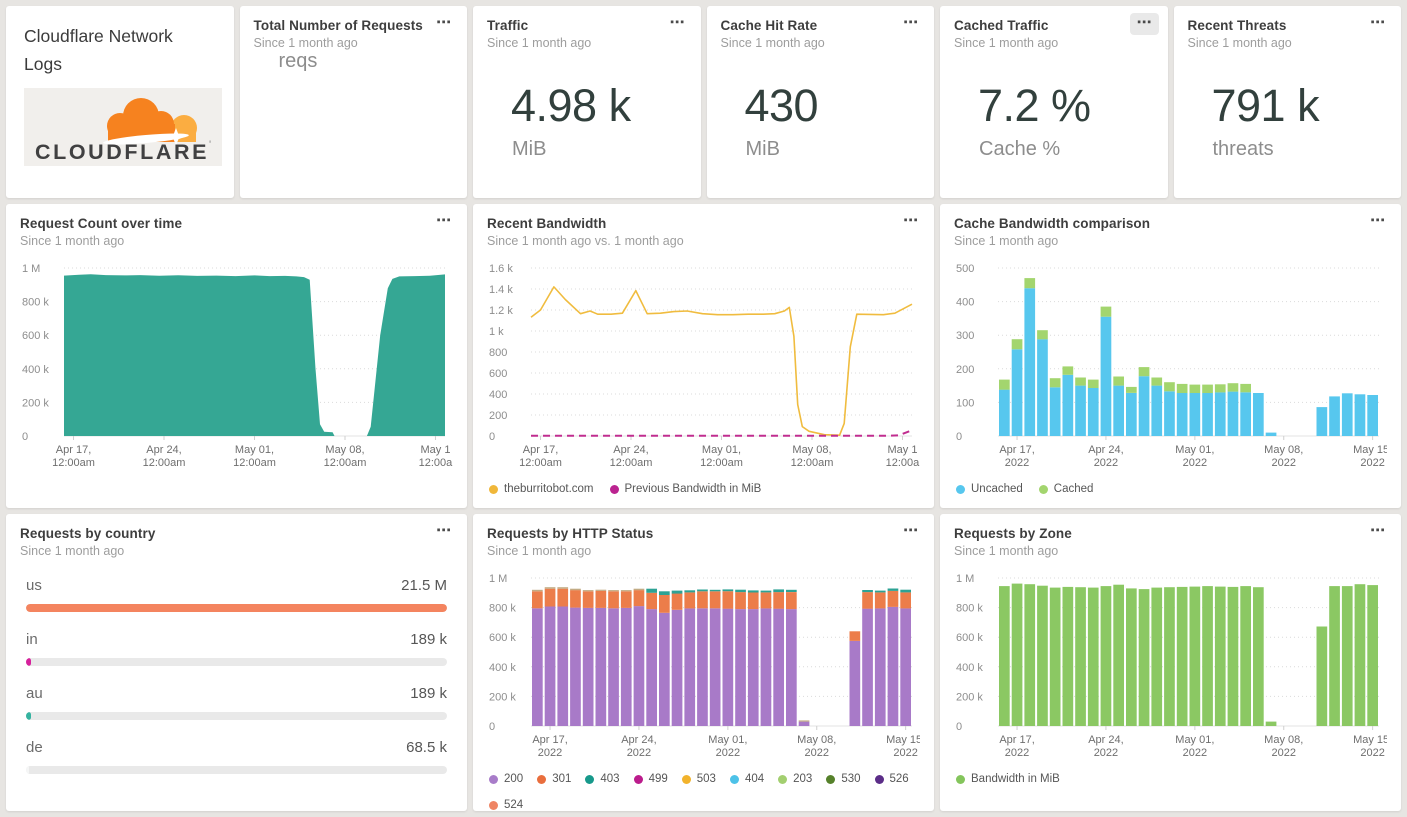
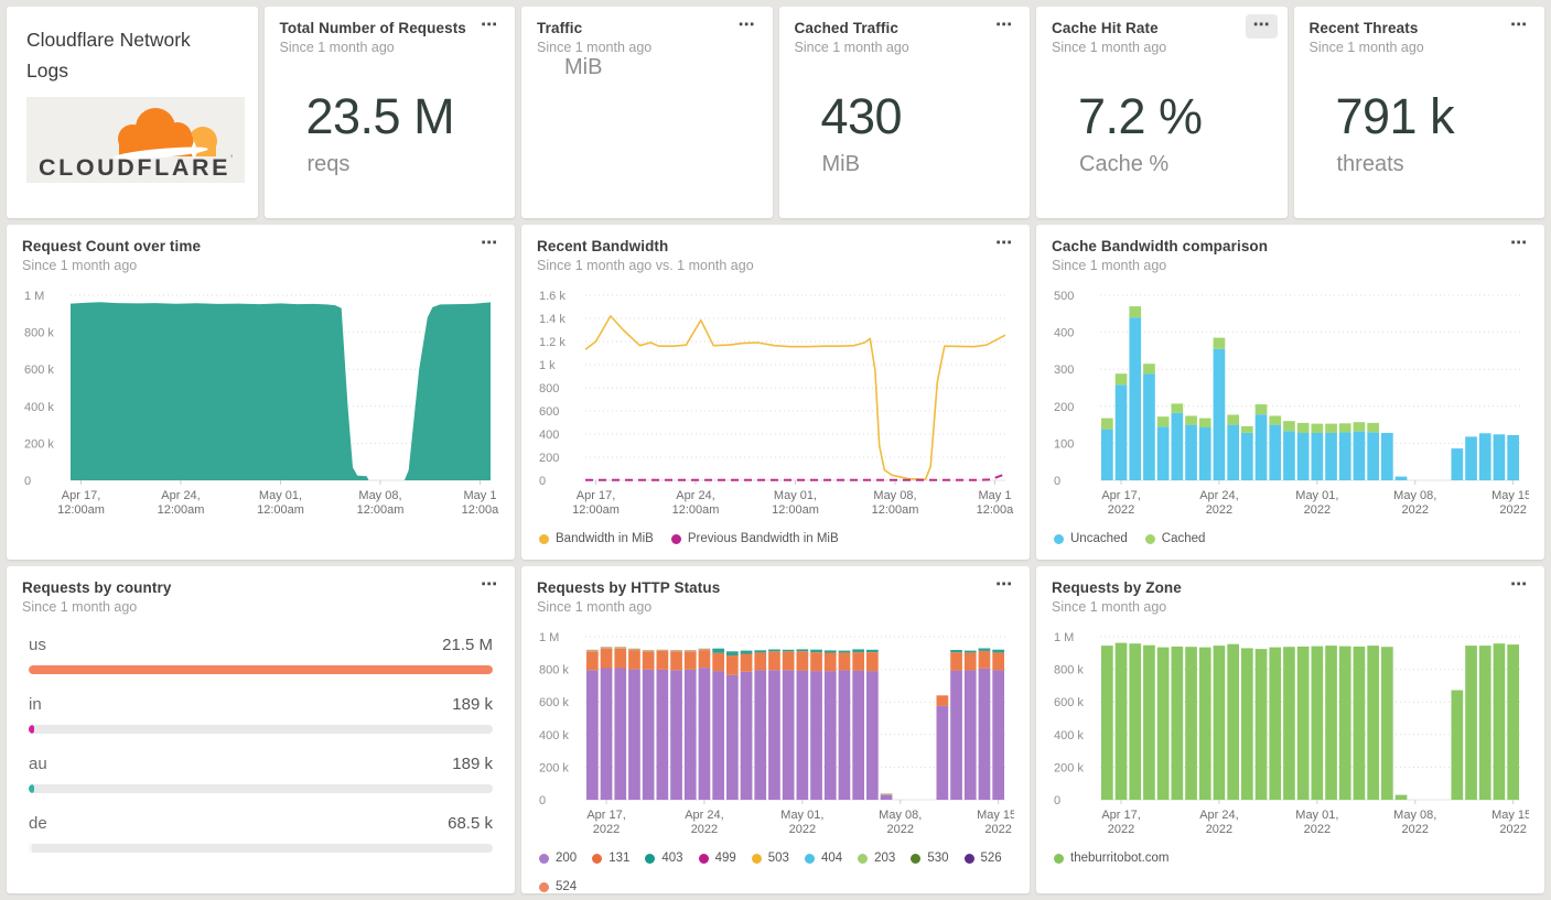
  Cloudflare Network Logs
  CLOUDFLARE
  '
  Total Number of Requests
  Since 1 month ago
  ⋯
+ 23.5 M
  reqs
  Traffic
  Since 1 month ago
  ⋯
- 4.98 k
  MiB
- Cache Hit Rate
+ Cached Traffic
  Since 1 month ago
  ⋯
  430
  MiB
- Cached Traffic
+ Cache Hit Rate
  Since 1 month ago
  ⋯
  7.2 %
  Cache %
  Recent Threats
  Since 1 month ago
  ⋯
  791 k
  threats
  Request Count over time
  Since 1 month ago
  ⋯
  1 M
  800 k
  600 k
  400 k
  200 k
  0
  Apr 17,
  12:00am
  Apr 24,
  12:00am
  May 01,
  12:00am
  May 08,
  12:00am
  May 1
  12:00a
  Recent Bandwidth
  Since 1 month ago vs. 1 month ago
  ⋯
  1.6 k
  1.4 k
  1.2 k
  1 k
  800
  600
  400
  200
  0
  Apr 17,
  12:00am
  Apr 24,
  12:00am
  May 01,
  12:00am
  May 08,
  12:00am
  May 1
  12:00a
- theburritobot.com
+ Bandwidth in MiB
  Previous Bandwidth in MiB
  Cache Bandwidth comparison
  Since 1 month ago
  ⋯
  500
  400
  300
  200
  100
  0
  Apr 17,
  2022
  Apr 24,
  2022
  May 01,
  2022
  May 08,
  2022
  May 15
  2022
  Uncached
  Cached
  Requests by country
  Since 1 month ago
  ⋯
  us
  21.5 M
  in
  189 k
  au
  189 k
  de
  68.5 k
  Requests by HTTP Status
  Since 1 month ago
  ⋯
  1 M
  800 k
  600 k
  400 k
  200 k
  0
  Apr 17,
  2022
  Apr 24,
  2022
  May 01,
  2022
  May 08,
  2022
  May 15
  2022
  200
- 301
+ 131
  403
  499
  503
  404
  203
  530
  526
  524
  Requests by Zone
  Since 1 month ago
  ⋯
  1 M
  800 k
  600 k
  400 k
  200 k
  0
  Apr 17,
  2022
  Apr 24,
  2022
  May 01,
  2022
  May 08,
  2022
  May 15
  2022
- Bandwidth in MiB
+ theburritobot.com
